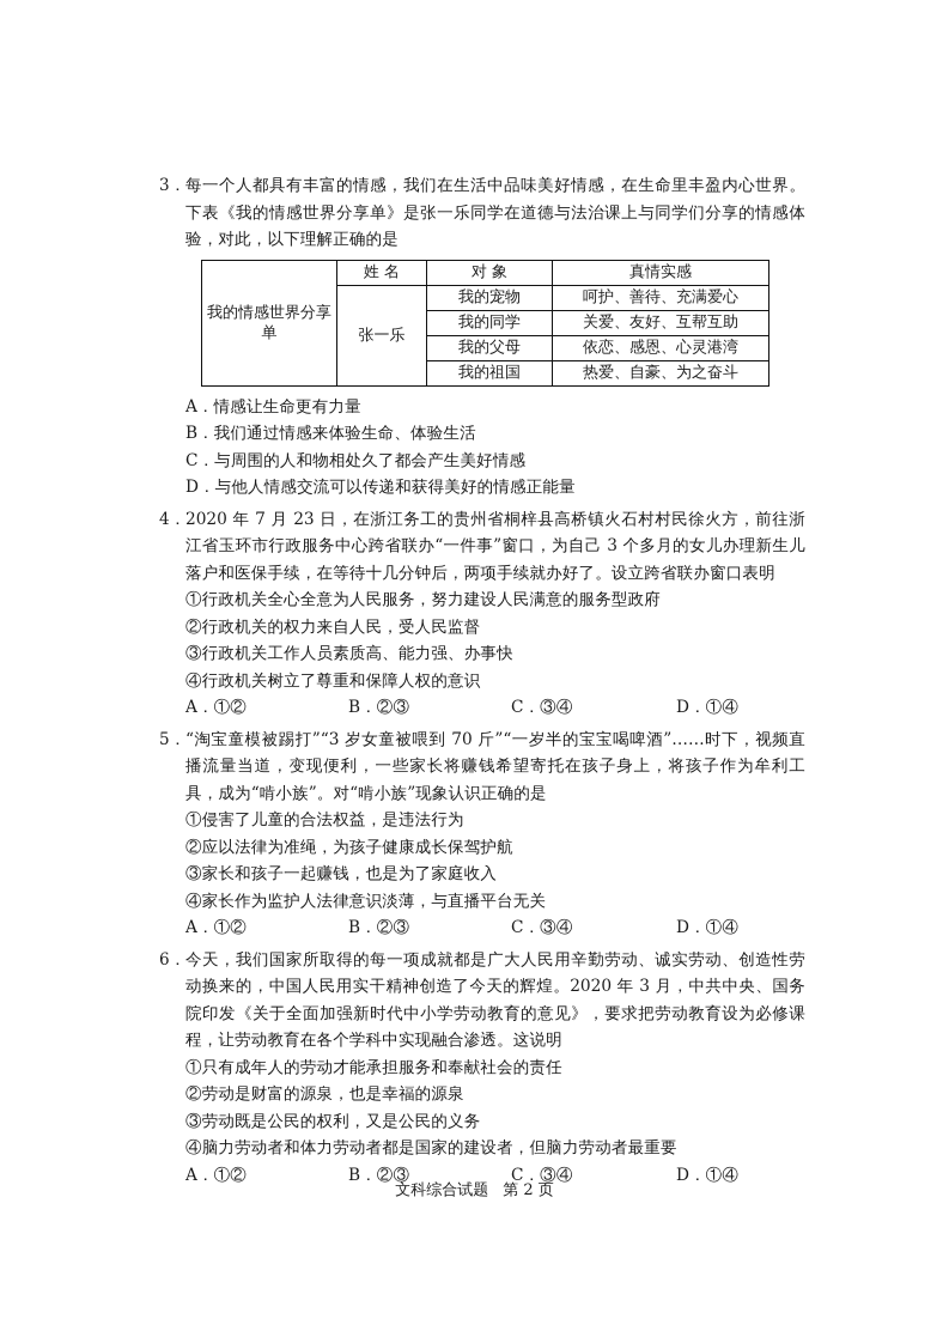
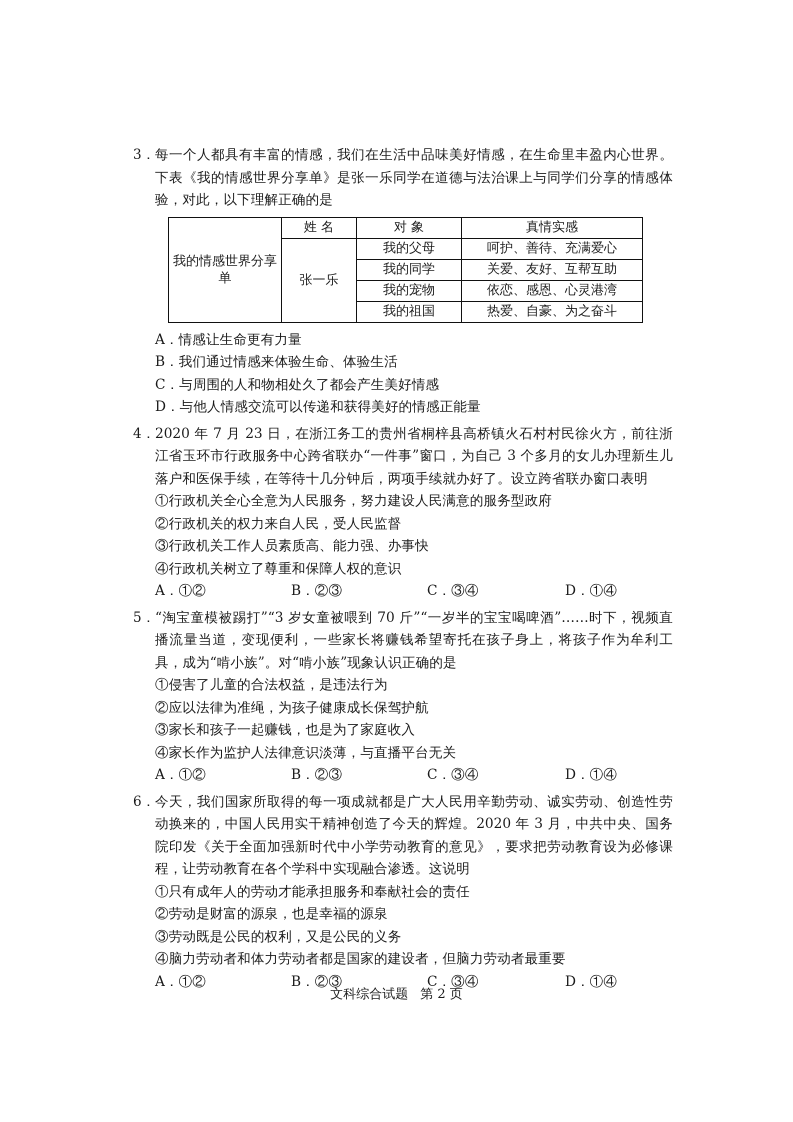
  3．
  每一个人都具有丰富的情感，我们在生活中品味美好情感，在生命里丰盈内心世界。下表《我的情感世界分享单》是张一乐同学在道德与法治课上与同学们分享的情感体验，对此，以下理解正确的是
  我的情感世界分享单	姓 名	对 象	真情实感
- 张一乐	我的宠物	呵护、善待、充满爱心
+ 张一乐	我的父母	呵护、善待、充满爱心
  我的同学	关爱、友好、互帮互助
- 我的父母	依恋、感恩、心灵港湾
+ 我的宠物	依恋、感恩、心灵港湾
  我的祖国	热爱、自豪、为之奋斗
  A．情感让生命更有力量
  B．我们通过情感来体验生命、体验生活
  C．与周围的人和物相处久了都会产生美好情感
  D．与他人情感交流可以传递和获得美好的情感正能量
  4．
  2020 年 7 月 23 日，在浙江务工的贵州省桐梓县高桥镇火石村村民徐火方，前往浙江省玉环市行政服务中心跨省联办“一件事”窗口，为自己 3 个多月的女儿办理新生儿落户和医保手续，在等待十几分钟后，两项手续就办好了。设立跨省联办窗口表明
  ①行政机关全心全意为人民服务，努力建设人民满意的服务型政府
  ②行政机关的权力来自人民，受人民监督
  ③行政机关工作人员素质高、能力强、办事快
  ④行政机关树立了尊重和保障人权的意识
  A．①②
  B．②③
  C．③④
  D．①④
  5．
  “淘宝童模被踢打”“3 岁女童被喂到 70 斤”“一岁半的宝宝喝啤酒”……时下，视频直播流量当道，变现便利，一些家长将赚钱希望寄托在孩子身上，将孩子作为牟利工具，成为“啃小族”。对“啃小族”现象认识正确的是
  ①侵害了儿童的合法权益，是违法行为
  ②应以法律为准绳，为孩子健康成长保驾护航
  ③家长和孩子一起赚钱，也是为了家庭收入
  ④家长作为监护人法律意识淡薄，与直播平台无关
  A．①②
  B．②③
  C．③④
  D．①④
  6．
  今天，我们国家所取得的每一项成就都是广大人民用辛勤劳动、诚实劳动、创造性劳动换来的，中国人民用实干精神创造了今天的辉煌。2020 年 3 月，中共中央、国务院印发《关于全面加强新时代中小学劳动教育的意见》，要求把劳动教育设为必修课程，让劳动教育在各个学科中实现融合渗透。这说明
  ①只有成年人的劳动才能承担服务和奉献社会的责任
  ②劳动是财富的源泉，也是幸福的源泉
  ③劳动既是公民的权利，又是公民的义务
  ④脑力劳动者和体力劳动者都是国家的建设者，但脑力劳动者最重要
  A．①②
  B．②③
  C．③④
  D．①④
  文科综合试题 第 2 页
